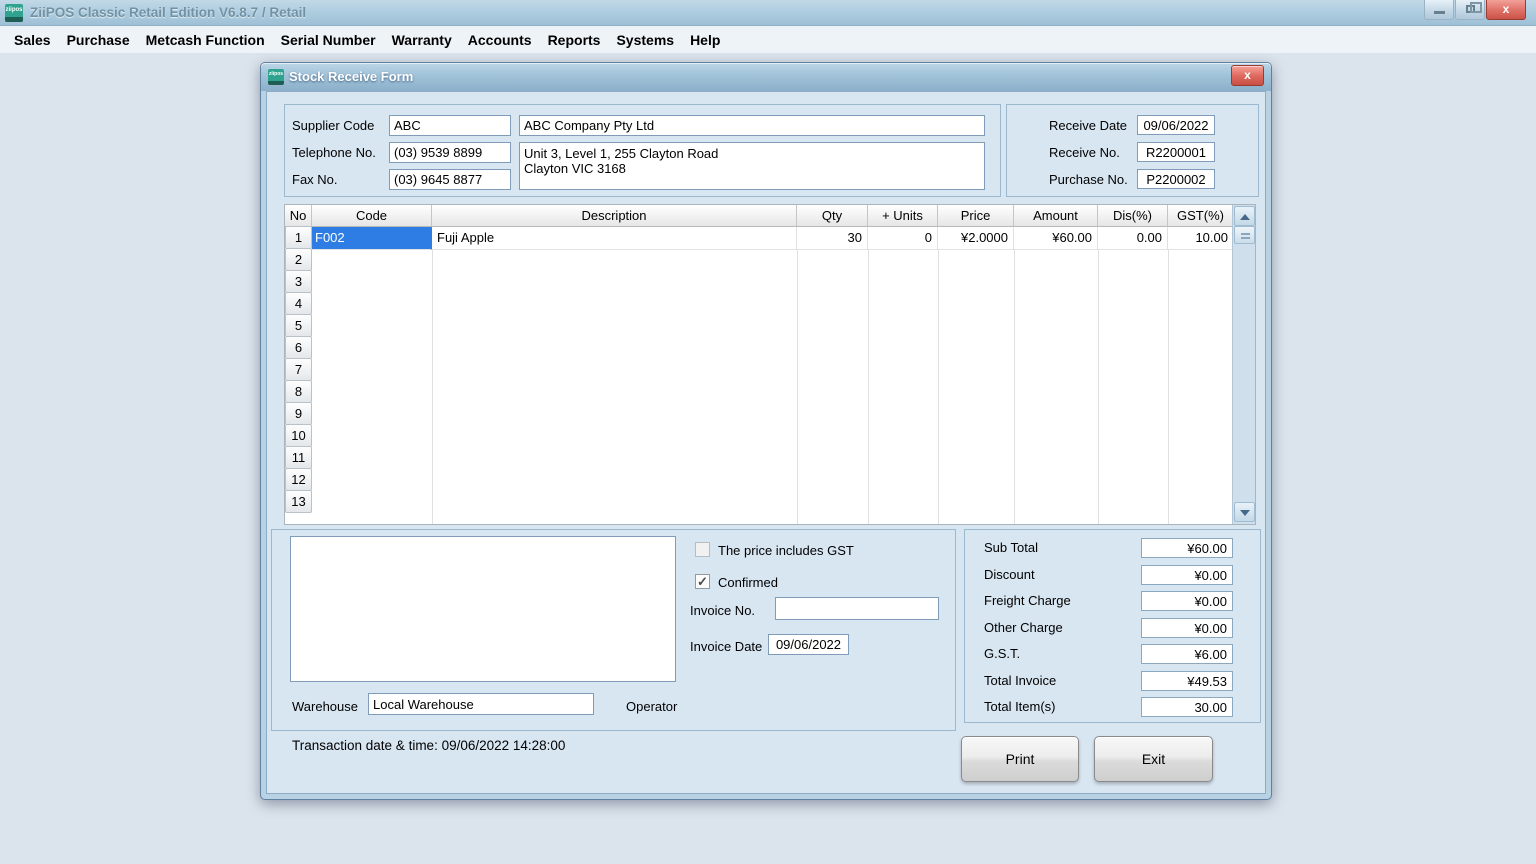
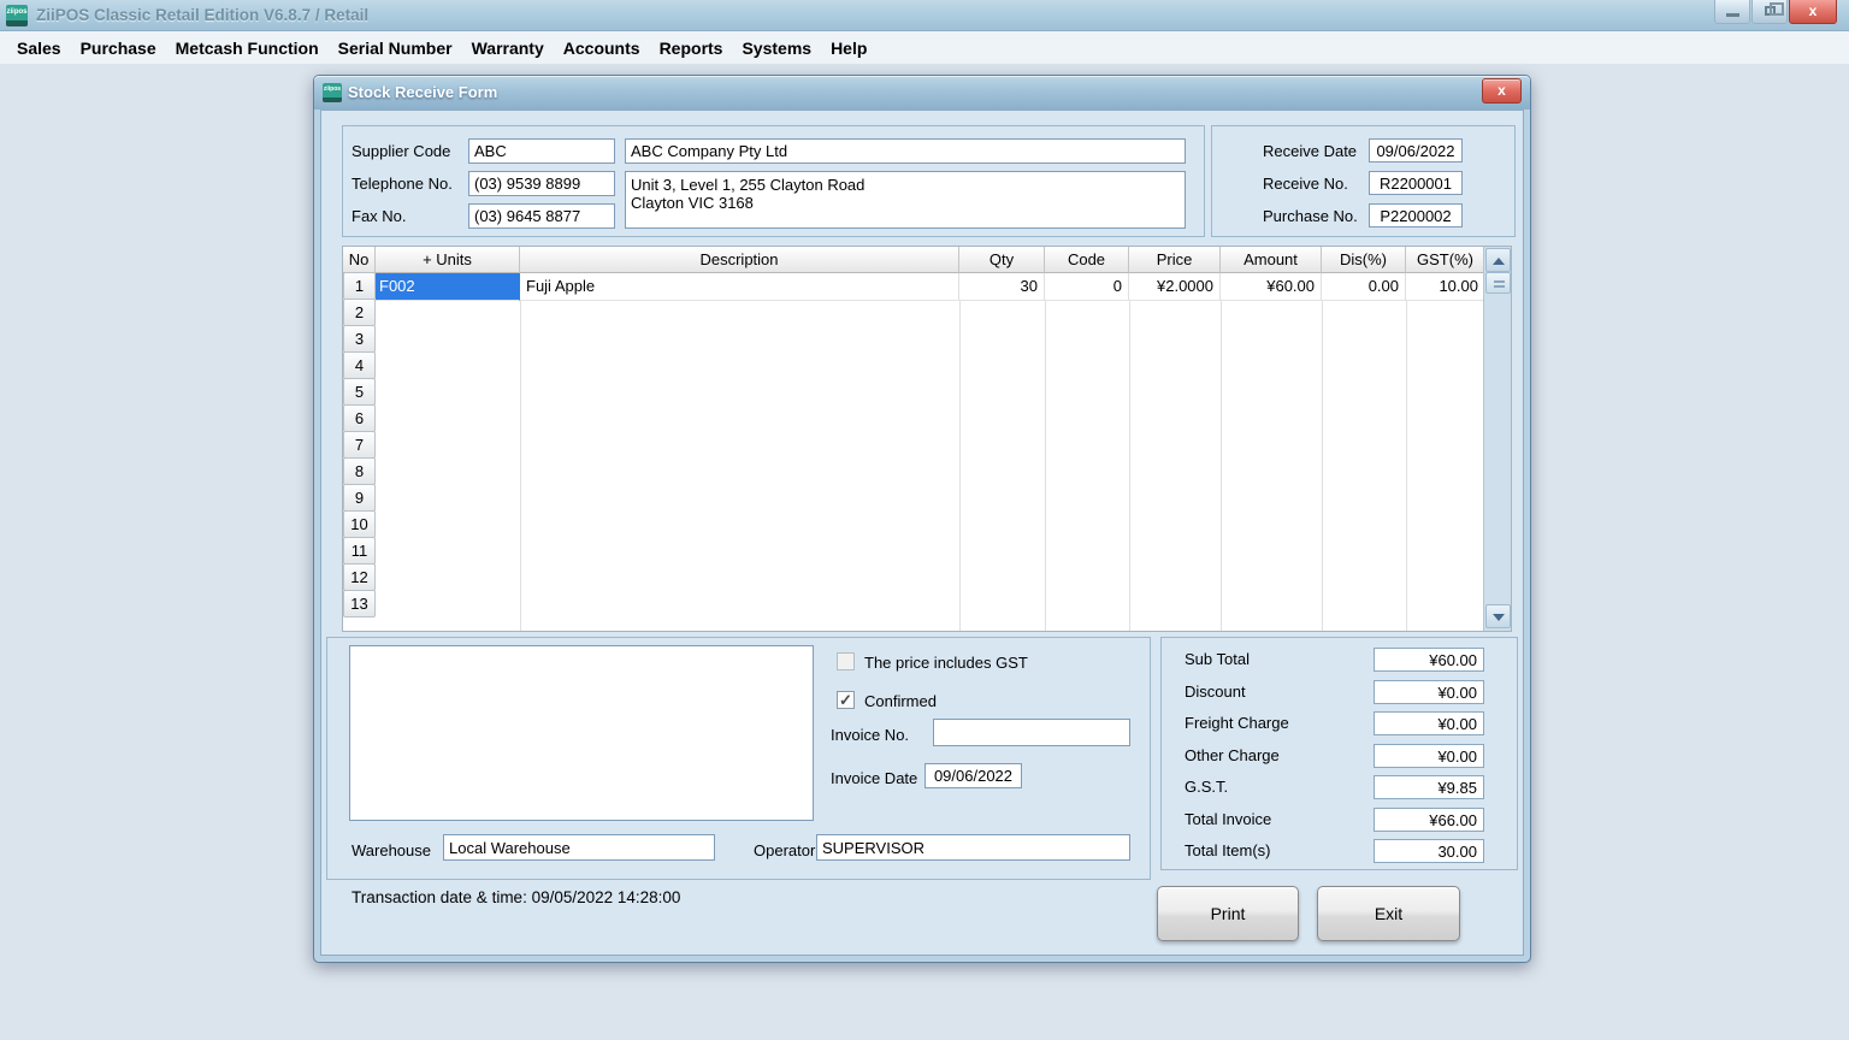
  ZiiPOS Classic Retail Edition V6.8.7 / Retail
  x
  Sales
  Purchase
  Metcash Function
  Serial Number
  Warranty
  Accounts
  Reports
  Systems
  Help
  Stock Receive Form
  x
  Supplier Code
  ABC
  Telephone No.
  (03) 9539 8899
  Fax No.
  (03) 9645 8877
  ABC Company Pty Ltd
  Unit 3, Level 1, 255 Clayton Road
  Clayton VIC 3168
  Receive Date
  09/06/2022
  Receive No.
  R2200001
  Purchase No.
  P2200002
  No
- Code
+ + Units
  Description
  Qty
- + Units
+ Code
  Price
  Amount
  Dis(%)
  GST(%)
  1
  2
  3
  4
  5
  6
  7
  8
  9
  10
  11
  12
  13
  F002
  Fuji Apple
  30
  0
  ¥2.0000
  ¥60.00
  0.00
  10.00
  The price includes GST
  ✓
  Confirmed
  Invoice No.
  Invoice Date
  09/06/2022
  Warehouse
  Local Warehouse
  Operator
+ SUPERVISOR
  Sub Total
  ¥60.00
  Discount
  ¥0.00
  Freight Charge
  ¥0.00
  Other Charge
  ¥0.00
  G.S.T.
- ¥6.00
+ ¥9.85
  Total Invoice
- ¥49.53
+ ¥66.00
  Total Item(s)
  30.00
- Transaction date & time: 09/06/2022 14:28:00
+ Transaction date & time: 09/05/2022 14:28:00
  Print
  Exit
